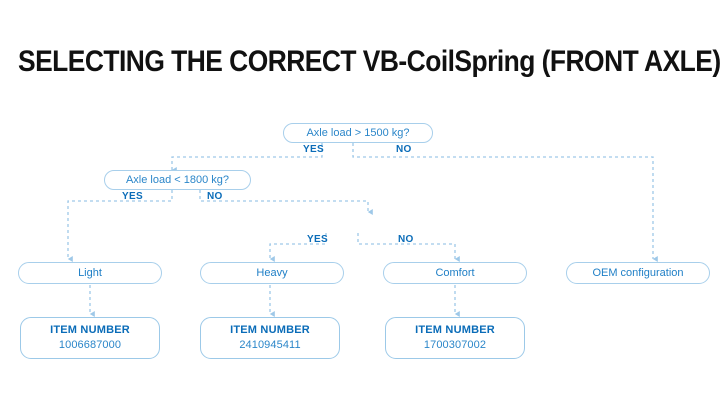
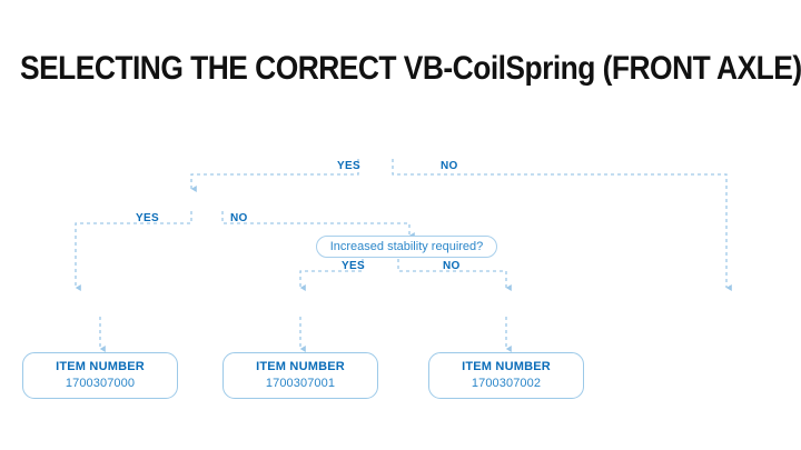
  SELECTING THE CORRECT VB-CoilSpring (FRONT AXLE)
- Axle load > 1500 kg?
  YES
  NO
- Axle load < 1800 kg?
  YES
  NO
+ Increased stability required?
  YES
  NO
- Light
- Heavy
- Comfort
- OEM configuration
  ITEM NUMBER
- 1006687000
+ 1700307000
  ITEM NUMBER
- 2410945411
+ 1700307001
  ITEM NUMBER
  1700307002
